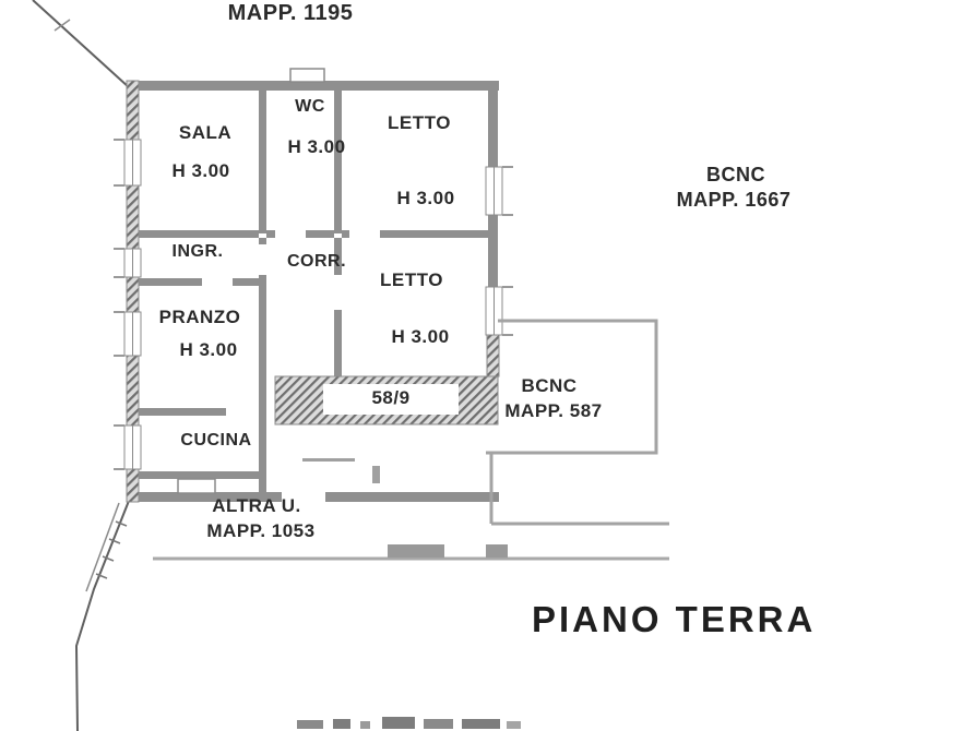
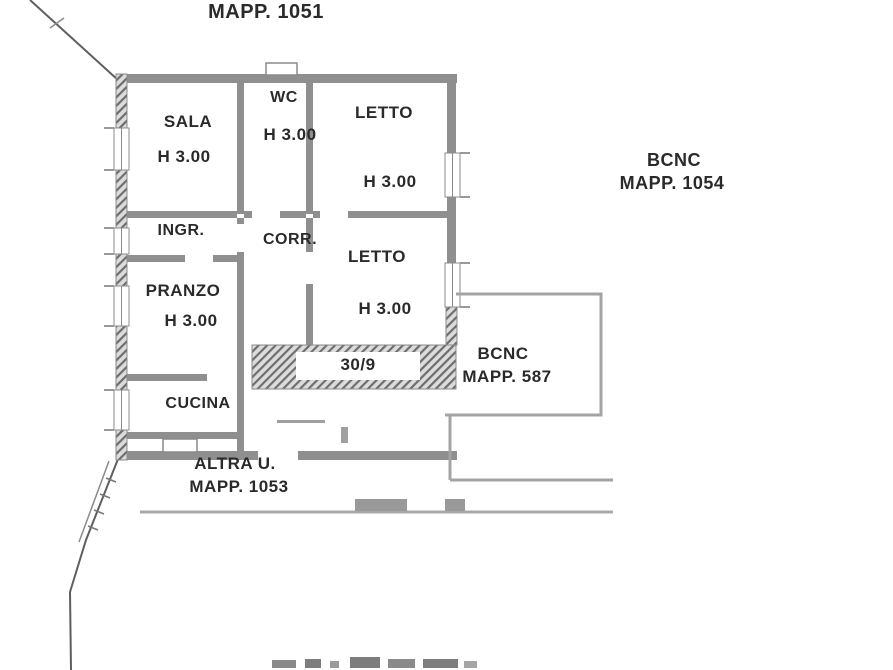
- MAPP. 1195
+ MAPP. 1051
  BCNC
- MAPP. 1667
+ MAPP. 1054
  SALA
  H 3.00
  WC
  H 3.00
  LETTO
  H 3.00
  INGR.
  CORR.
  LETTO
  H 3.00
  PRANZO
  H 3.00
  CUCINA
- 58/9
+ 30/9
  BCNC
  MAPP. 587
  ALTRA U.
  MAPP. 1053
- PIANO TERRA
